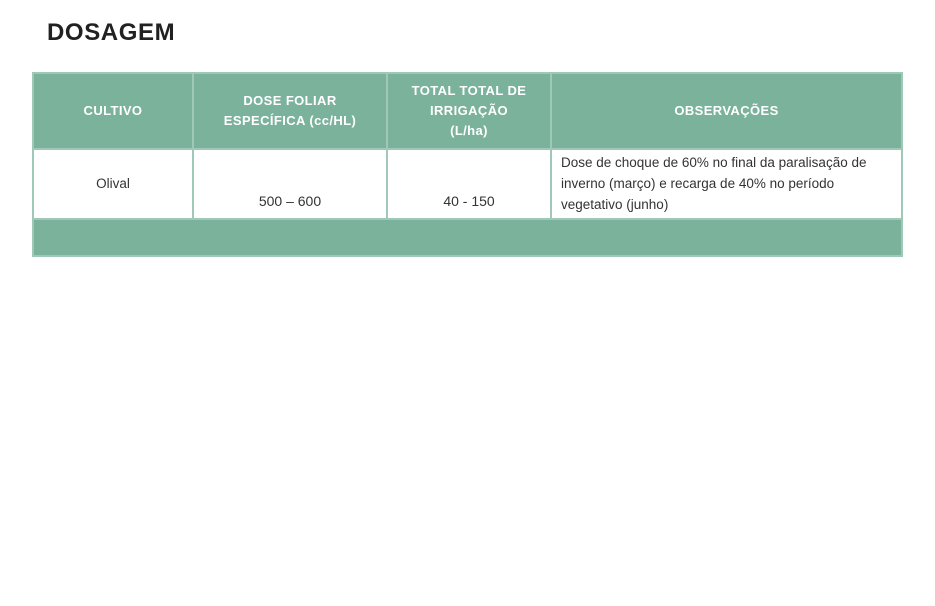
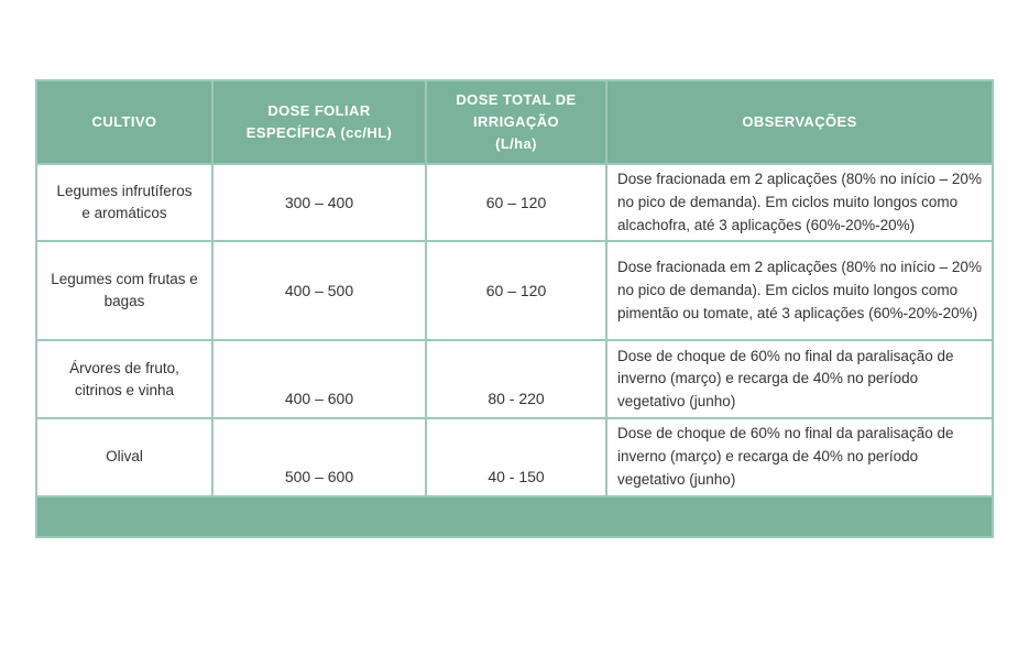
- DOSAGEM
- CULTIVO	DOSE FOLIAR ESPECÍFICA (cc/HL)	TOTAL TOTAL DE IRRIGAÇÃO (L/ha)	OBSERVAÇÕES
+ CULTIVO	DOSE FOLIAR ESPECÍFICA (cc/HL)	DOSE TOTAL DE IRRIGAÇÃO (L/ha)	OBSERVAÇÕES
+ Legumes infrutíferos e aromáticos	300 – 400	60 – 120	Dose fracionada em 2 aplicações (80% no início – 20% no pico de demanda). Em ciclos muito longos como alcachofra, até 3 aplicações (60%-20%-20%)
+ Legumes com frutas e bagas	400 – 500	60 – 120	Dose fracionada em 2 aplicações (80% no início – 20% no pico de demanda). Em ciclos muito longos como pimentão ou tomate, até 3 aplicações (60%-20%-20%)
+ Árvores de fruto, citrinos e vinha	400 – 600	80 - 220	Dose de choque de 60% no final da paralisação de inverno (março) e recarga de 40% no período vegetativo (junho)
  Olival	500 – 600	40 - 150	Dose de choque de 60% no final da paralisação de inverno (março) e recarga de 40% no período vegetativo (junho)
